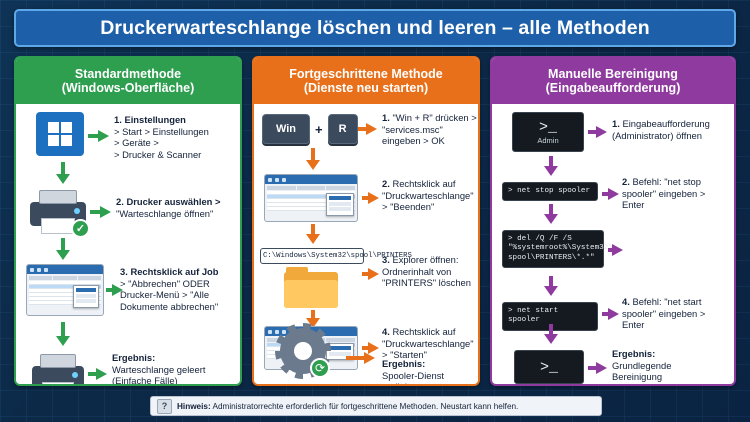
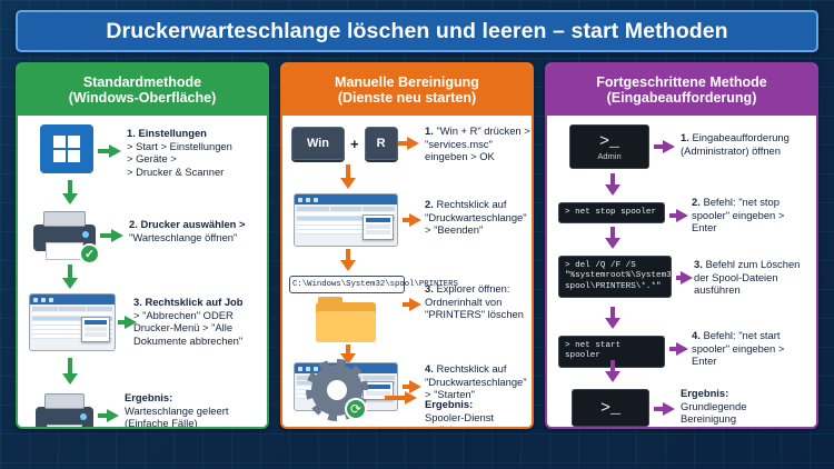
- Druckerwarteschlange löschen und leeren – alle Methoden
+ Druckerwarteschlange löschen und leeren – start Methoden
  Standardmethode
  (Windows-Oberfläche)
  1. Einstellungen
  > Start > Einstellungen
  > Geräte >
  > Drucker & Scanner
  ✓
  2. Drucker auswählen >
  "Warteschlange öffnen"
  3. Rechtsklick auf Job
  > "Abbrechen" ODER
  Drucker-Menü > "Alle
  Dokumente abbrechen"
  Ergebnis:
  Warteschlange geleert
  (Einfache Fälle)
- Fortgeschrittene Methode
+ Manuelle Bereinigung
  (Dienste neu starten)
  Win
  +
  R
  1. "Win + R" drücken >
  "services.msc"
  eingeben > OK
  2. Rechtsklick auf
  "Druckwarteschlange"
  > "Beenden"
  C:\Windows\System32\spool\P
  3. Explorer öffnen:
  Ordnerinhalt von
  "PRINTERS" löschen
  4. Rechtsklick auf
  "Druckwarteschlange"
  > "Starten"
  Ergebnis:
  Spooler-Dienst
  ⟳
- Manuelle Bereinigung
+ Fortgeschrittene Methode
  (Eingabeaufforderung)
  >_
  Admin
  1. Eingabeaufforderung
  (Administrator) öffnen
  > net stop spooler
  2. Befehl: "net stop
  spooler" eingeben >
  Enter
  > del /Q /F /S
  "%systemroot%\System32
  spool\PRINTERS\*.*"
+ 3. Befehl zum Löschen
+ der Spool-Dateien
+ ausführen
  > net start spooler
  4. Befehl: "net start
  spooler" eingeben >
  Enter
  >_
  Ergebnis:
  Grundlegende
  Bereinigung
- ?
- Hinweis: Administratorrechte erforderlich für fortgeschrittene Methoden. Neustart kann helfen.
